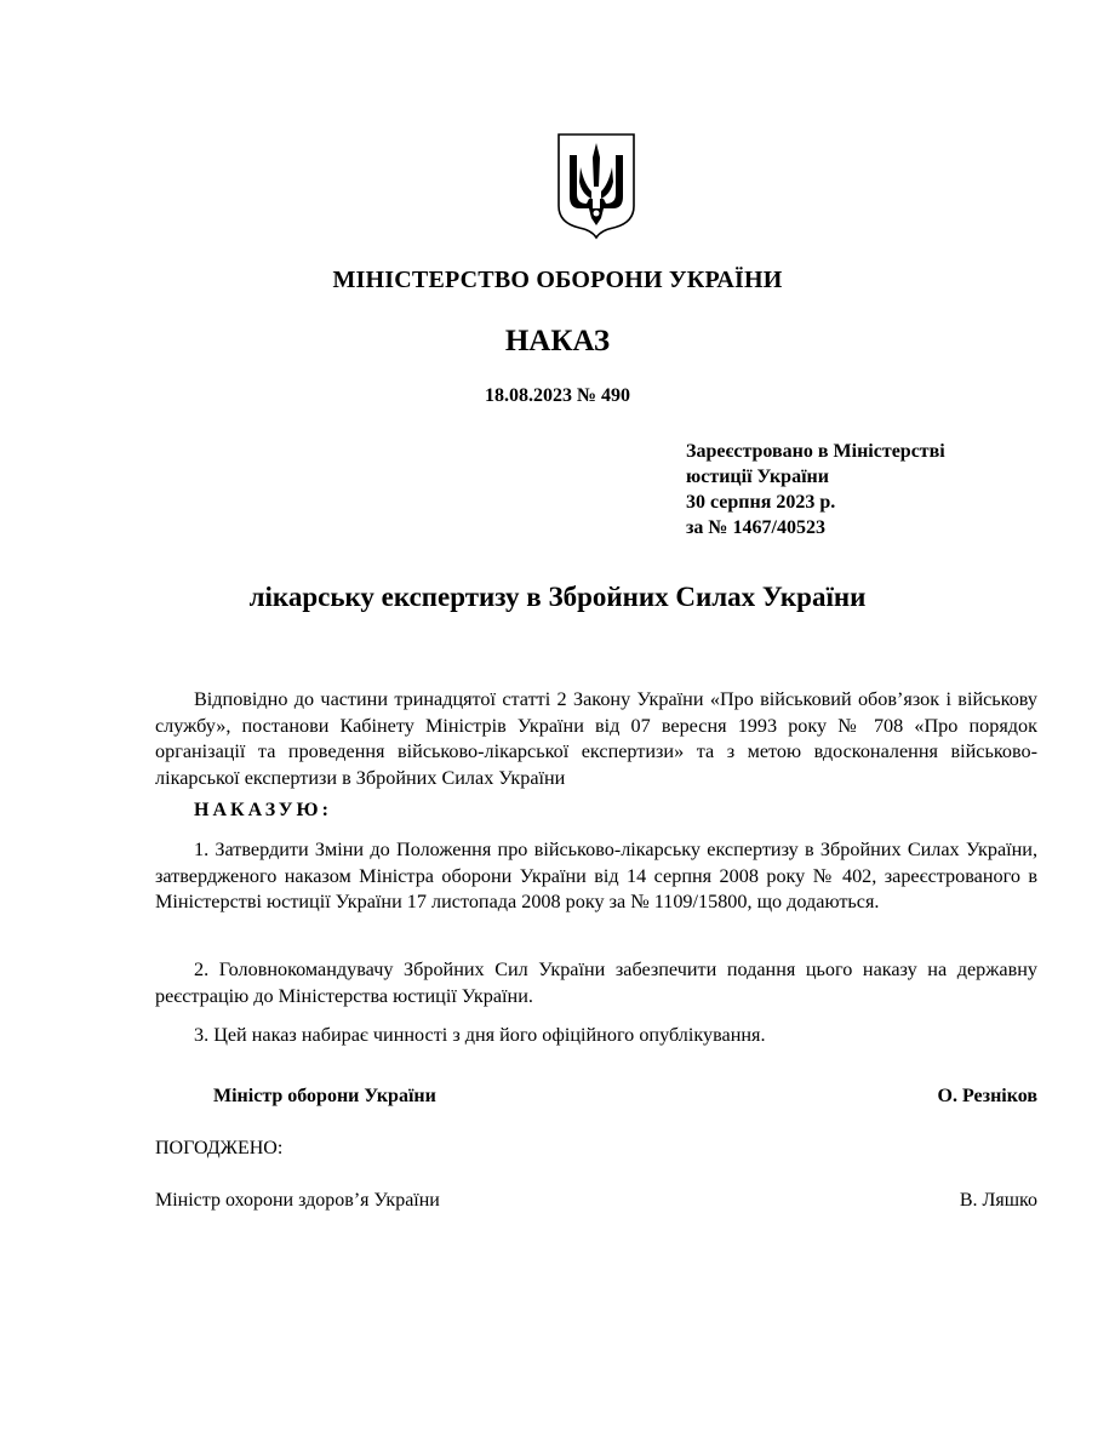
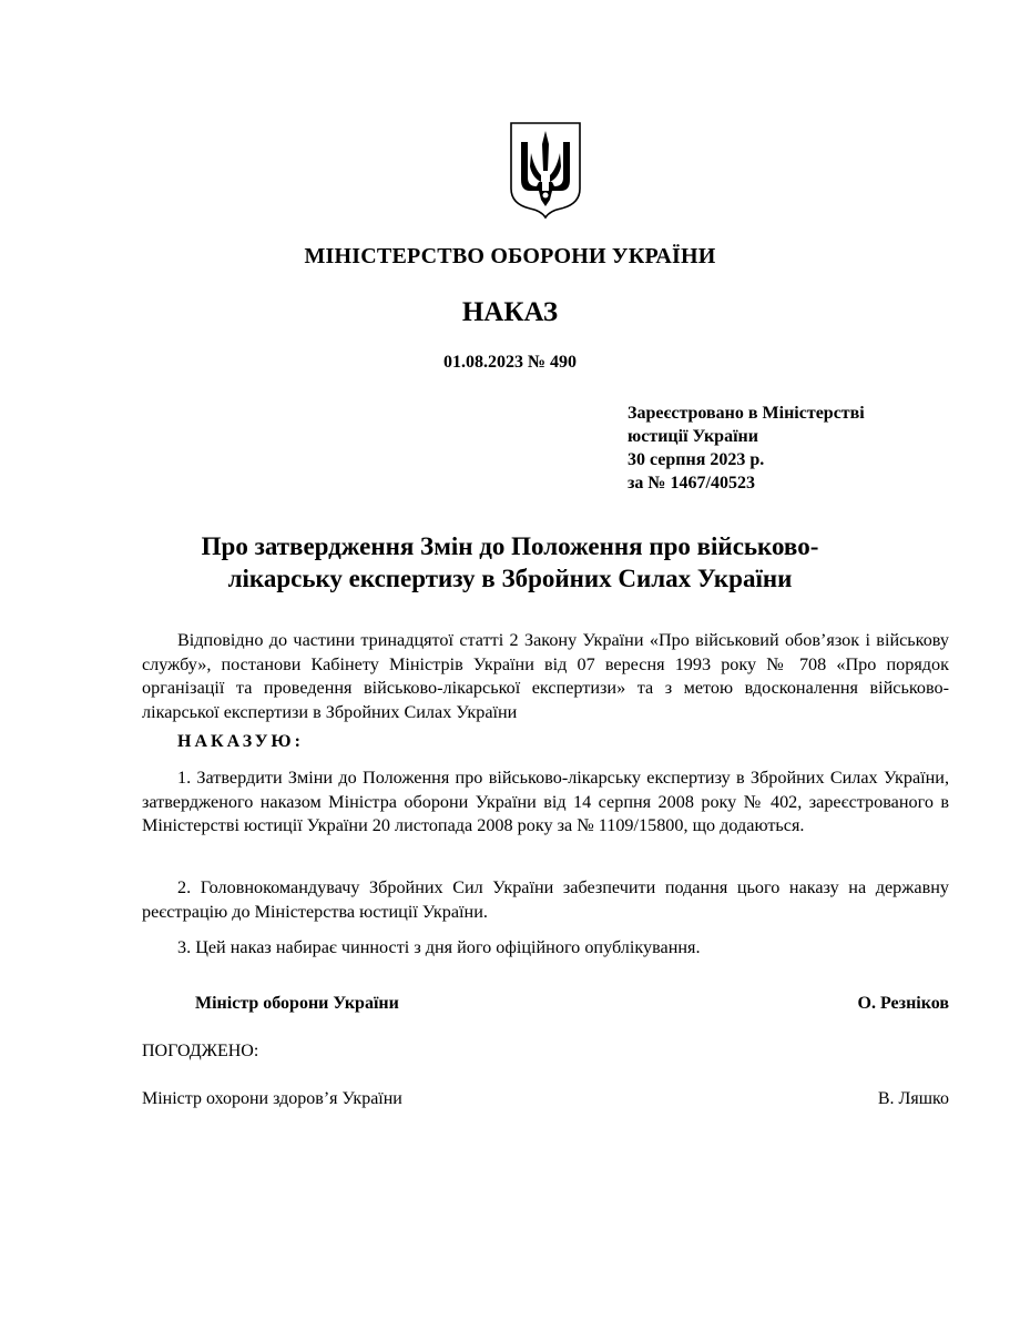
  МІНІСТЕРСТВО ОБОРОНИ УКРАЇНИ
  НАКАЗ
- 18.08.2023 № 490
+ 01.08.2023 № 490
  Зареєстровано в Міністерстві
  юстиції України
  30 серпня 2023 р.
  за № 1467/40523
+ Про затвердження Змін до Положення про військово-
  лікарську експертизу в Збройних Силах України
  Відповідно до частини тринадцятої статті 2 Закону України «Про військовий обов’язок і військову службу», постанови Кабінету Міністрів України від 07 вересня 1993 року № 708 «Про порядок організації та проведення військово-лікарської експертизи» та з метою вдосконалення військово-лікарської експертизи в Збройних Силах України
  НАКАЗУЮ:
- 1. Затвердити Зміни до Положення про військово-лікарську експертизу в Збройних Силах України, затвердженого наказом Міністра оборони України від 14 серпня 2008 року № 402, зареєстрованого в Міністерстві юстиції України 17 листопада 2008 року за № 1109/15800, що додаються.
+ 1. Затвердити Зміни до Положення про військово-лікарську експертизу в Збройних Силах України, затвердженого наказом Міністра оборони України від 14 серпня 2008 року № 402, зареєстрованого в Міністерстві юстиції України 20 листопада 2008 року за № 1109/15800, що додаються.
  2. Головнокомандувачу Збройних Сил України забезпечити подання цього наказу на державну реєстрацію до Міністерства юстиції України.
  3. Цей наказ набирає чинності з дня його офіційного опублікування.
  Міністр оборони України
  О. Резніков
  ПОГОДЖЕНО:
  Міністр охорони здоров’я України
  В. Ляшко
